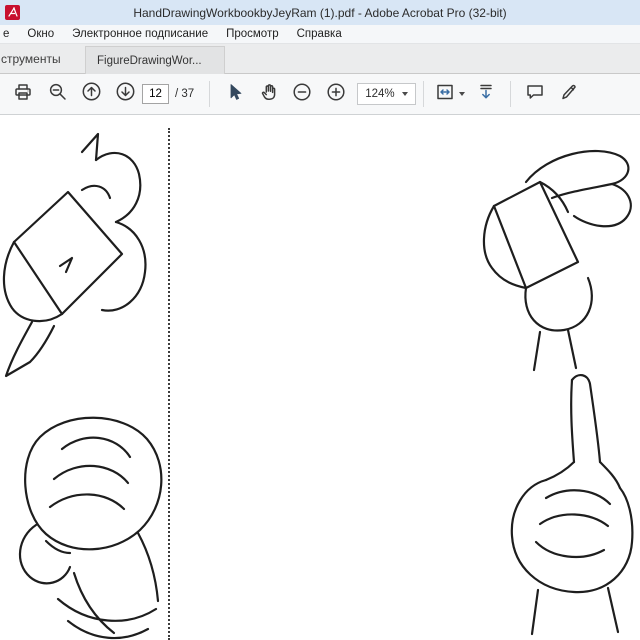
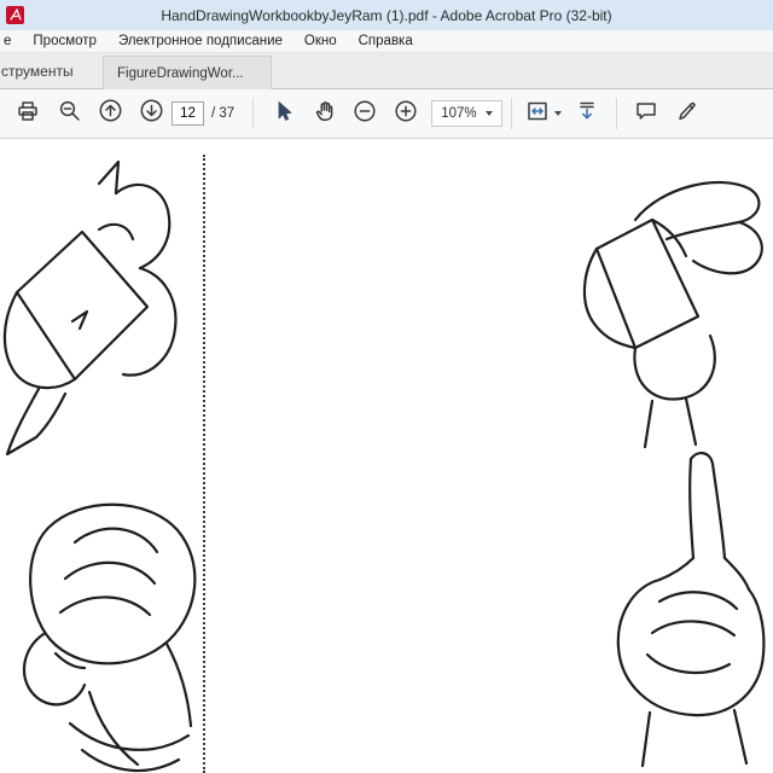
  HandDrawingWorkbookbyJeyRam (1).pdf - Adobe Acrobat Pro (32-bit)
  е
- Окно
+ Просмотр
  Электронное подписание
- Просмотр
+ Окно
  Справка
  струменты
  FigureDrawingWor...
  12
  / 37
- 124%
+ 107%
